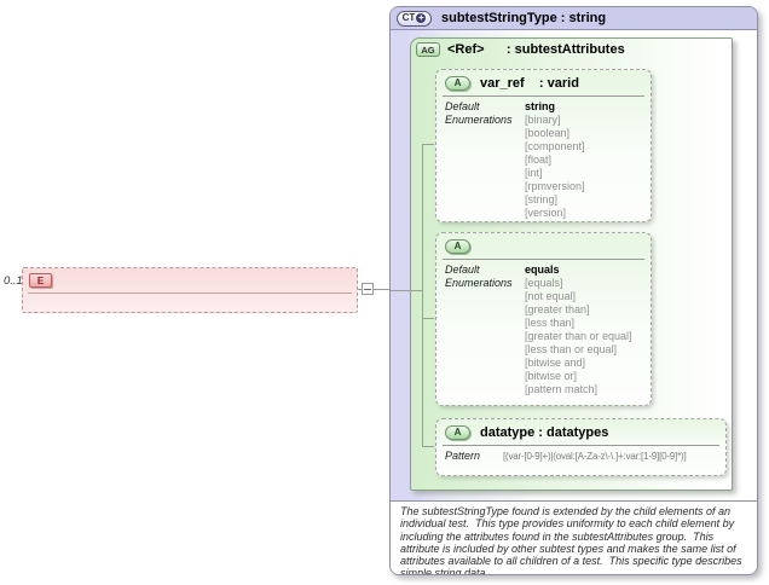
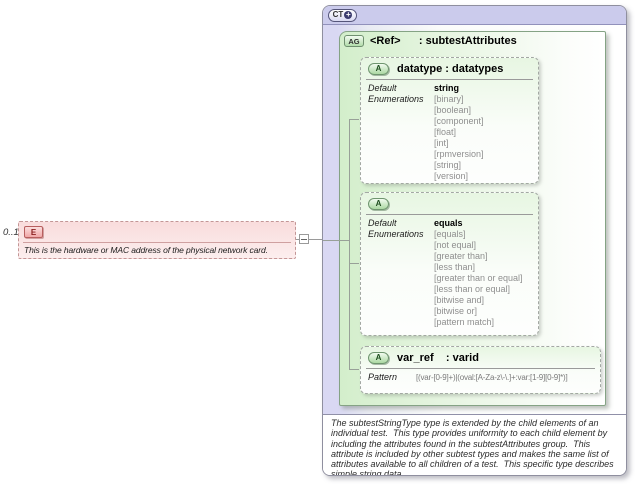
  0..1
  E
+ This is the hardware or MAC address of the physical network card.
  CT
  +
- subtestStringType : string
  AG
  <Ref> : subtestAttributes
  A
- var_ref : varid
+ datatype : datatypes
  Default
  string
  Enumerations
  [binary]
  [boolean]
  [component]
  [float]
  [int]
  [rpmversion]
  [string]
  [version]
  A
  Default
  equals
  Enumerations
  [equals]
  [not equal]
  [greater than]
  [less than]
  [greater than or equal]
  [less than or equal]
  [bitwise and]
  [bitwise or]
  [pattern match]
  A
- datatype : datatypes
+ var_ref : varid
  Pattern
  [(var-[0-9]+)|(oval:[A-Za-z\-\.]+:var:[1-9][0-9]*)]
- The subtestStringType found is extended by the child elements of an individual test. This type provides uniformity to each child element by including the attributes found in the subtestAttributes group. This attribute is included by other subtest types and makes the same list of attributes available to all children of a test. This specific type describes simple string data.
+ The subtestStringType type is extended by the child elements of an individual test. This type provides uniformity to each child element by including the attributes found in the subtestAttributes group. This attribute is included by other subtest types and makes the same list of attributes available to all children of a test. This specific type describes simple string data.
